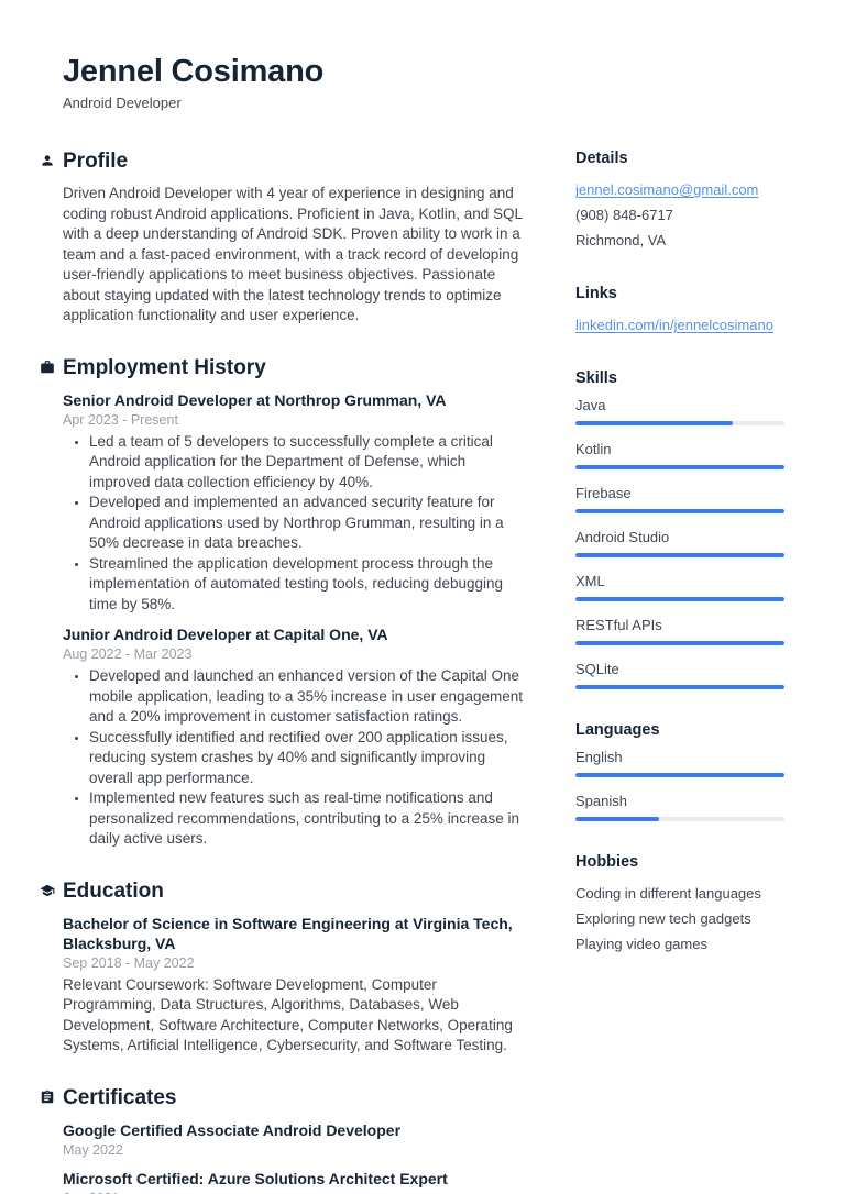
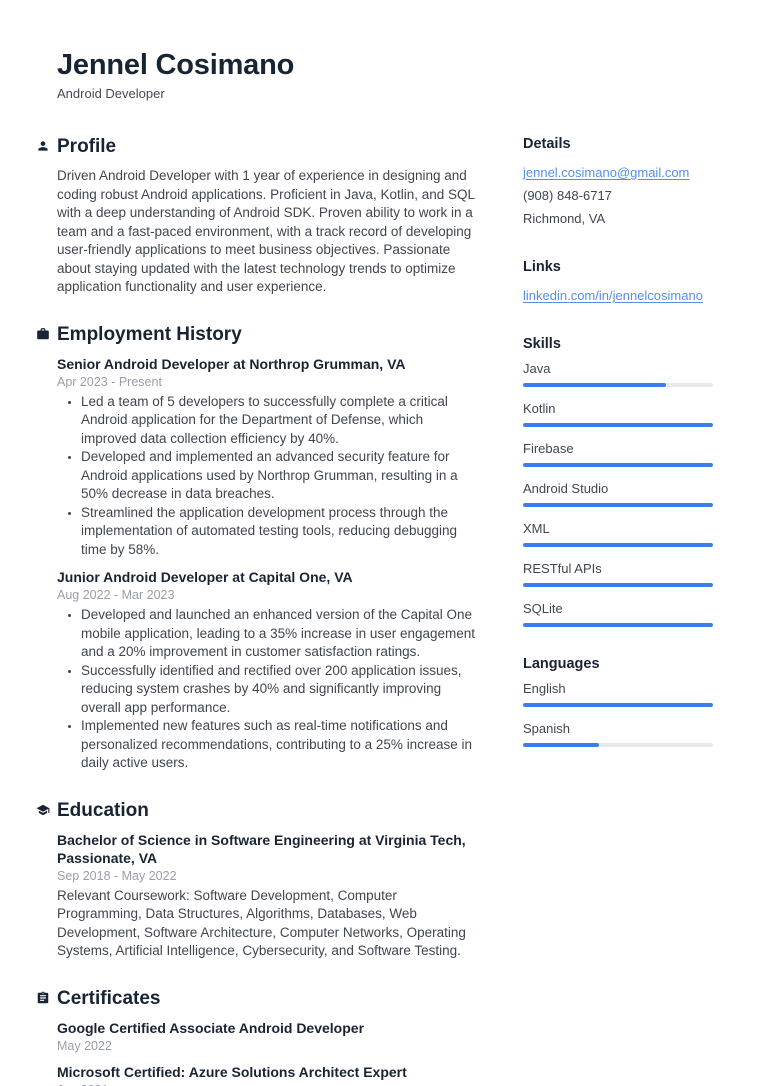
  Jennel Cosimano
  Android Developer
  Profile
- Driven Android Developer with 4 year of experience in designing and coding robust Android applications. Proficient in Java, Kotlin, and SQL with a deep understanding of Android SDK. Proven ability to work in a team and a fast-paced environment, with a track record of developing user-friendly applications to meet business objectives. Passionate about staying updated with the latest technology trends to optimize application functionality and user experience.
+ Driven Android Developer with 1 year of experience in designing and coding robust Android applications. Proficient in Java, Kotlin, and SQL with a deep understanding of Android SDK. Proven ability to work in a team and a fast-paced environment, with a track record of developing user-friendly applications to meet business objectives. Passionate about staying updated with the latest technology trends to optimize application functionality and user experience.
  Employment History
  Senior Android Developer at Northrop Grumman, VA
  Apr 2023 - Present
  Led a team of 5 developers to successfully complete a critical Android application for the Department of Defense, which improved data collection efficiency by 40%.
  Developed and implemented an advanced security feature for Android applications used by Northrop Grumman, resulting in a 50% decrease in data breaches.
  Streamlined the application development process through the implementation of automated testing tools, reducing debugging time by 58%.
  Junior Android Developer at Capital One, VA
  Aug 2022 - Mar 2023
  Developed and launched an enhanced version of the Capital One mobile application, leading to a 35% increase in user engagement and a 20% improvement in customer satisfaction ratings.
  Successfully identified and rectified over 200 application issues, reducing system crashes by 40% and significantly improving overall app performance.
  Implemented new features such as real-time notifications and personalized recommendations, contributing to a 25% increase in daily active users.
  Education
- Bachelor of Science in Software Engineering at Virginia Tech, Blacksburg, VA
+ Bachelor of Science in Software Engineering at Virginia Tech, Passionate, VA
  Sep 2018 - May 2022
  Relevant Coursework: Software Development, Computer Programming, Data Structures, Algorithms, Databases, Web Development, Software Architecture, Computer Networks, Operating Systems, Artificial Intelligence, Cybersecurity, and Software Testing.
  Certificates
  Google Certified Associate Android Developer
  May 2022
  Microsoft Certified: Azure Solutions Architect Expert
  Details
  jennel.cosimano@gmail.com
  (908) 848-6717
  Richmond, VA
  Links
  linkedin.com/in/jennelcosimano
  Skills
  Java
  Kotlin
  Firebase
  Android Studio
  XML
  RESTful APIs
  SQLite
  Languages
  English
  Spanish
- Hobbies
- Coding in different languages
- Exploring new tech gadgets
- Playing video games
